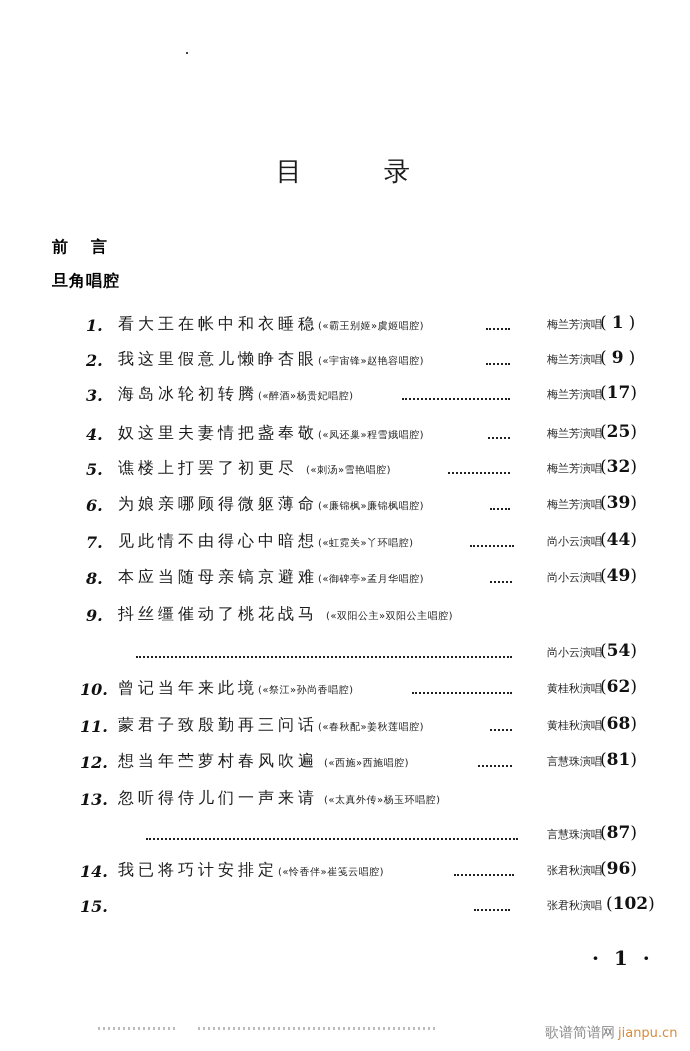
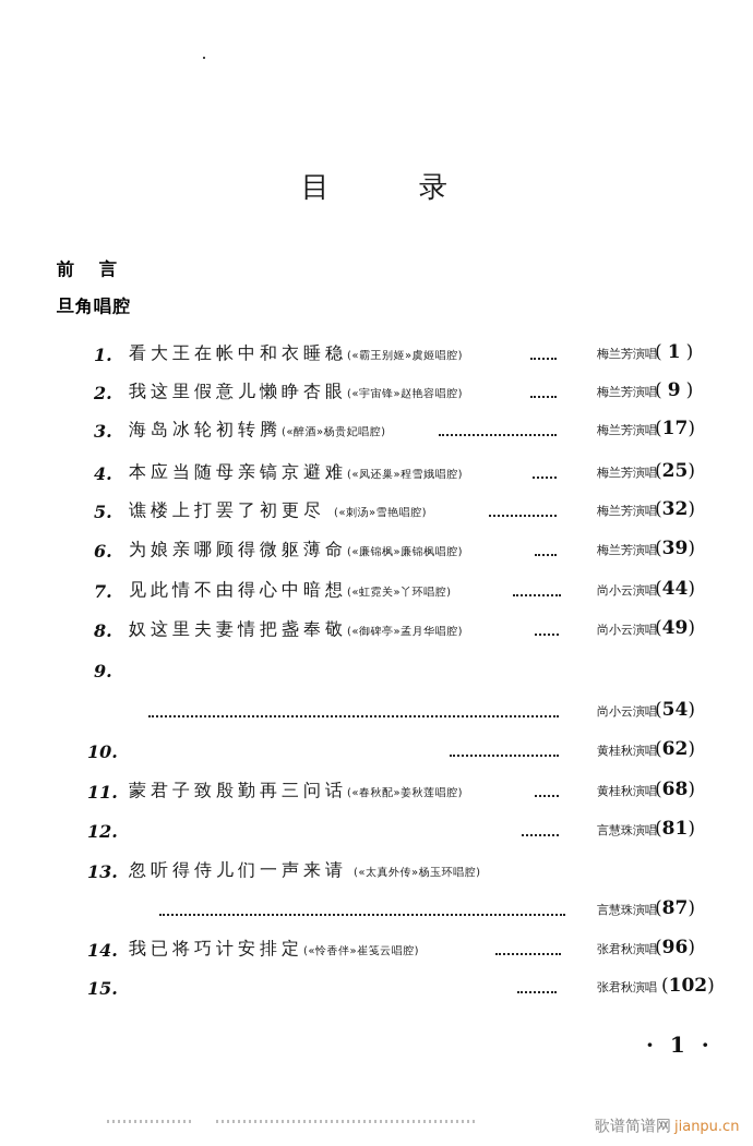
  目
  录
  前 言
  旦角唱腔
  1.
  看大王在帐中和衣睡稳(«霸王别姬»虞姬唱腔)
  梅兰芳演唱
  ( 1 )
  2.
  我这里假意儿懒睁杏眼(«宇宙锋»赵艳容唱腔)
  梅兰芳演唱
  ( 9 )
  3.
  海岛冰轮初转腾(«醉酒»杨贵妃唱腔)
  梅兰芳演唱
  (17)
  4.
- 奴这里夫妻情把盏奉敬(«凤还巢»程雪娥唱腔)
+ 本应当随母亲镐京避难(«凤还巢»程雪娥唱腔)
  梅兰芳演唱
  (25)
  5.
  谯楼上打罢了初更尽 («刺汤»雪艳唱腔)
  梅兰芳演唱
  (32)
  6.
  为娘亲哪顾得微躯薄命(«廉锦枫»廉锦枫唱腔)
  梅兰芳演唱
  (39)
  7.
  见此情不由得心中暗想(«虹霓关»丫环唱腔)
  尚小云演唱
  (44)
  8.
- 本应当随母亲镐京避难(«御碑亭»孟月华唱腔)
+ 奴这里夫妻情把盏奉敬(«御碑亭»孟月华唱腔)
  尚小云演唱
  (49)
  9.
- 抖丝缰催动了桃花战马 («双阳公主»双阳公主唱腔)
  尚小云演唱
  (54)
  10.
- 曾记当年来此境(«祭江»孙尚香唱腔)
  黄桂秋演唱
  (62)
  11.
  蒙君子致殷勤再三问话(«春秋配»姜秋莲唱腔)
  黄桂秋演唱
  (68)
  12.
- 想当年苎萝村春风吹遍 («西施»西施唱腔)
  言慧珠演唱
  (81)
  13.
  忽听得侍儿们一声来请 («太真外传»杨玉环唱腔)
  言慧珠演唱
  (87)
  14.
  我已将巧计安排定(«怜香伴»崔笺云唱腔)
  张君秋演唱
  (96)
  15.
  张君秋演唱
  (102)
  · 1 ·
  歌谱简谱网 jianpu.cn
